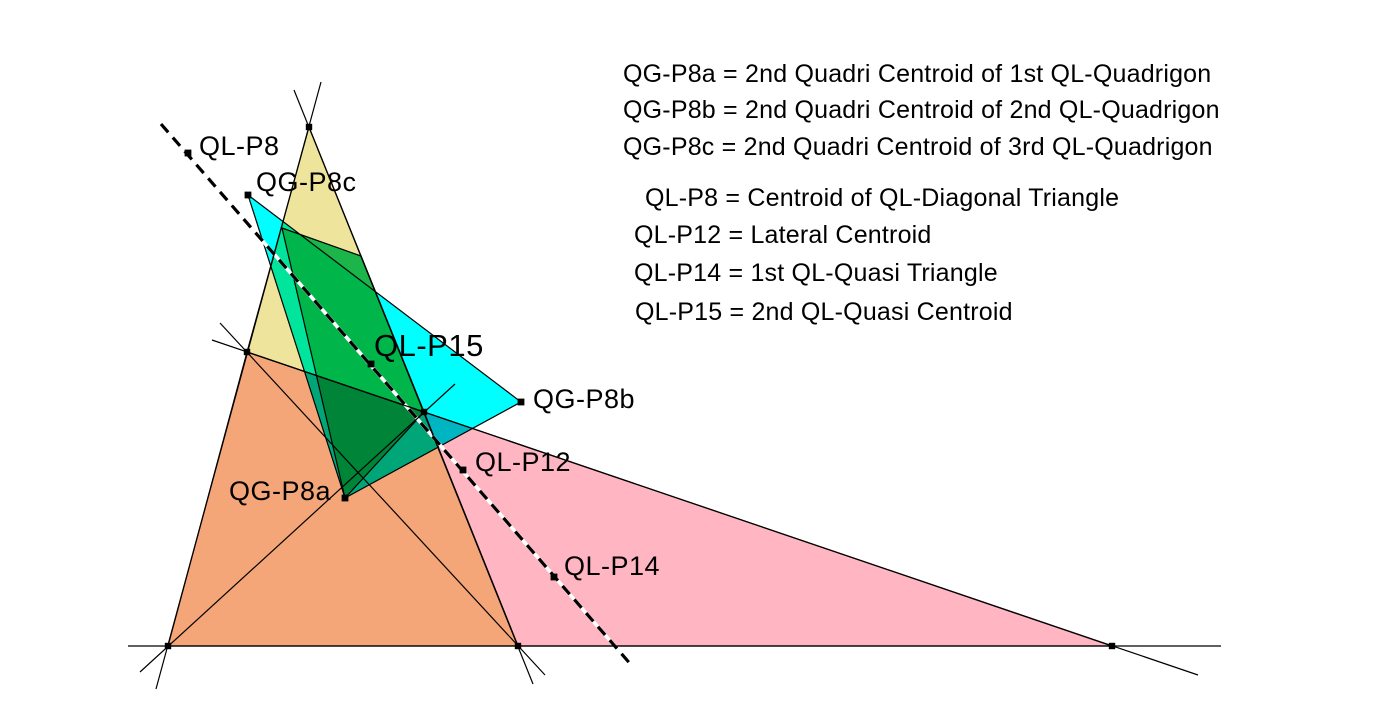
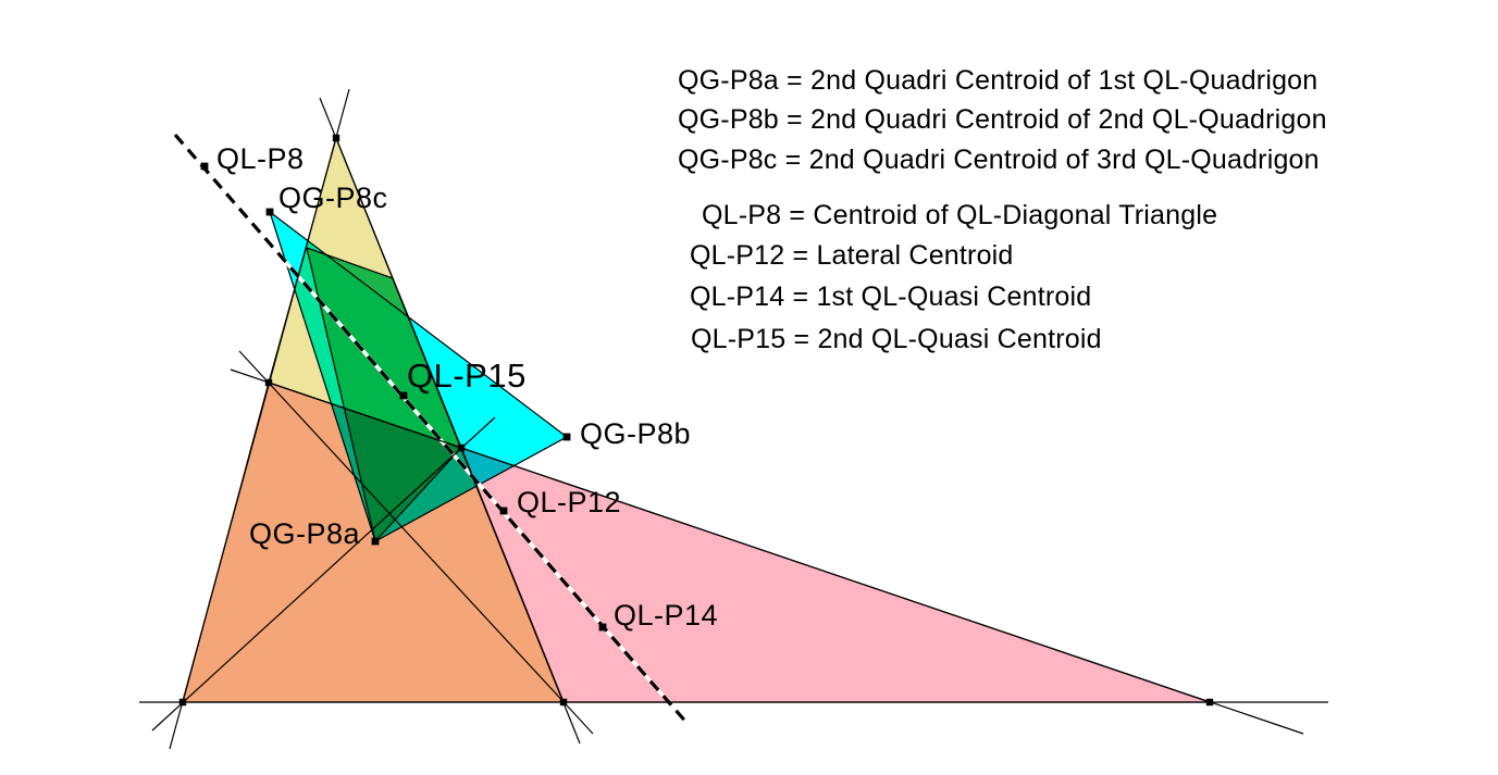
  QL-P8
  QG-P8c
  QL-P15
  QG-P8b
  QL-P12
  QG-P8a
  QL-P14
  QG-P8a = 2nd Quadri Centroid of 1st QL-Quadrigon
  QG-P8b = 2nd Quadri Centroid of 2nd QL-Quadrigon
  QG-P8c = 2nd Quadri Centroid of 3rd QL-Quadrigon
  QL-P8 = Centroid of QL-Diagonal Triangle
  QL-P12 = Lateral Centroid
- QL-P14 = 1st QL-Quasi Triangle
+ QL-P14 = 1st QL-Quasi Centroid
  QL-P15 = 2nd QL-Quasi Centroid
